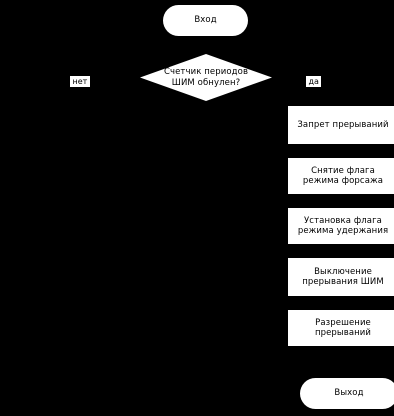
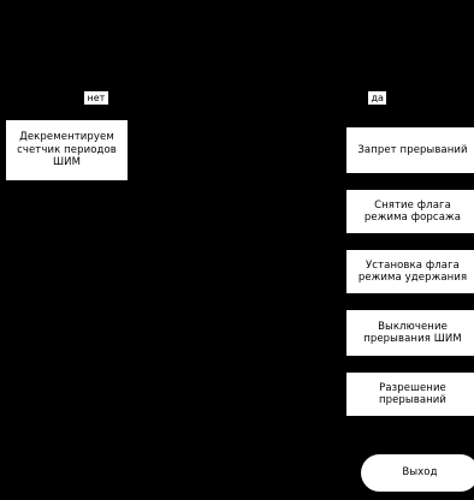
- Вход
- Счетчик периодов
- ШИМ обнулен?
  нет
  да
+ Декрементируем
+ счетчик периодов
+ ШИМ
  Запрет прерываний
  Снятие флага
  режима форсажа
  Установка флага
  режима удержания
  Выключение
  прерывания ШИМ
  Разрешение
  прерываний
  Выход
